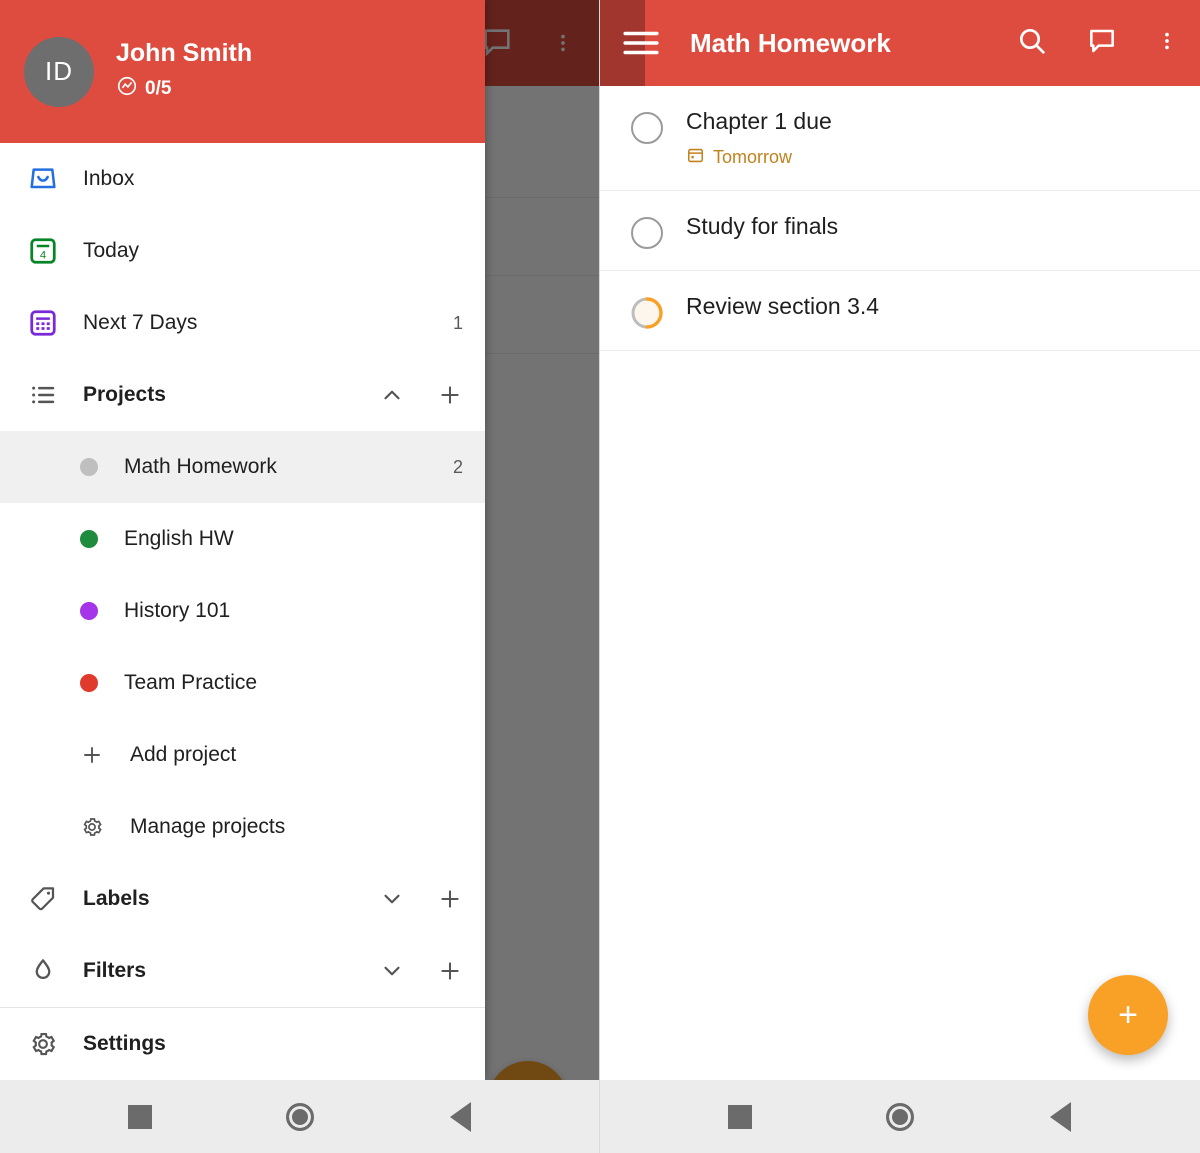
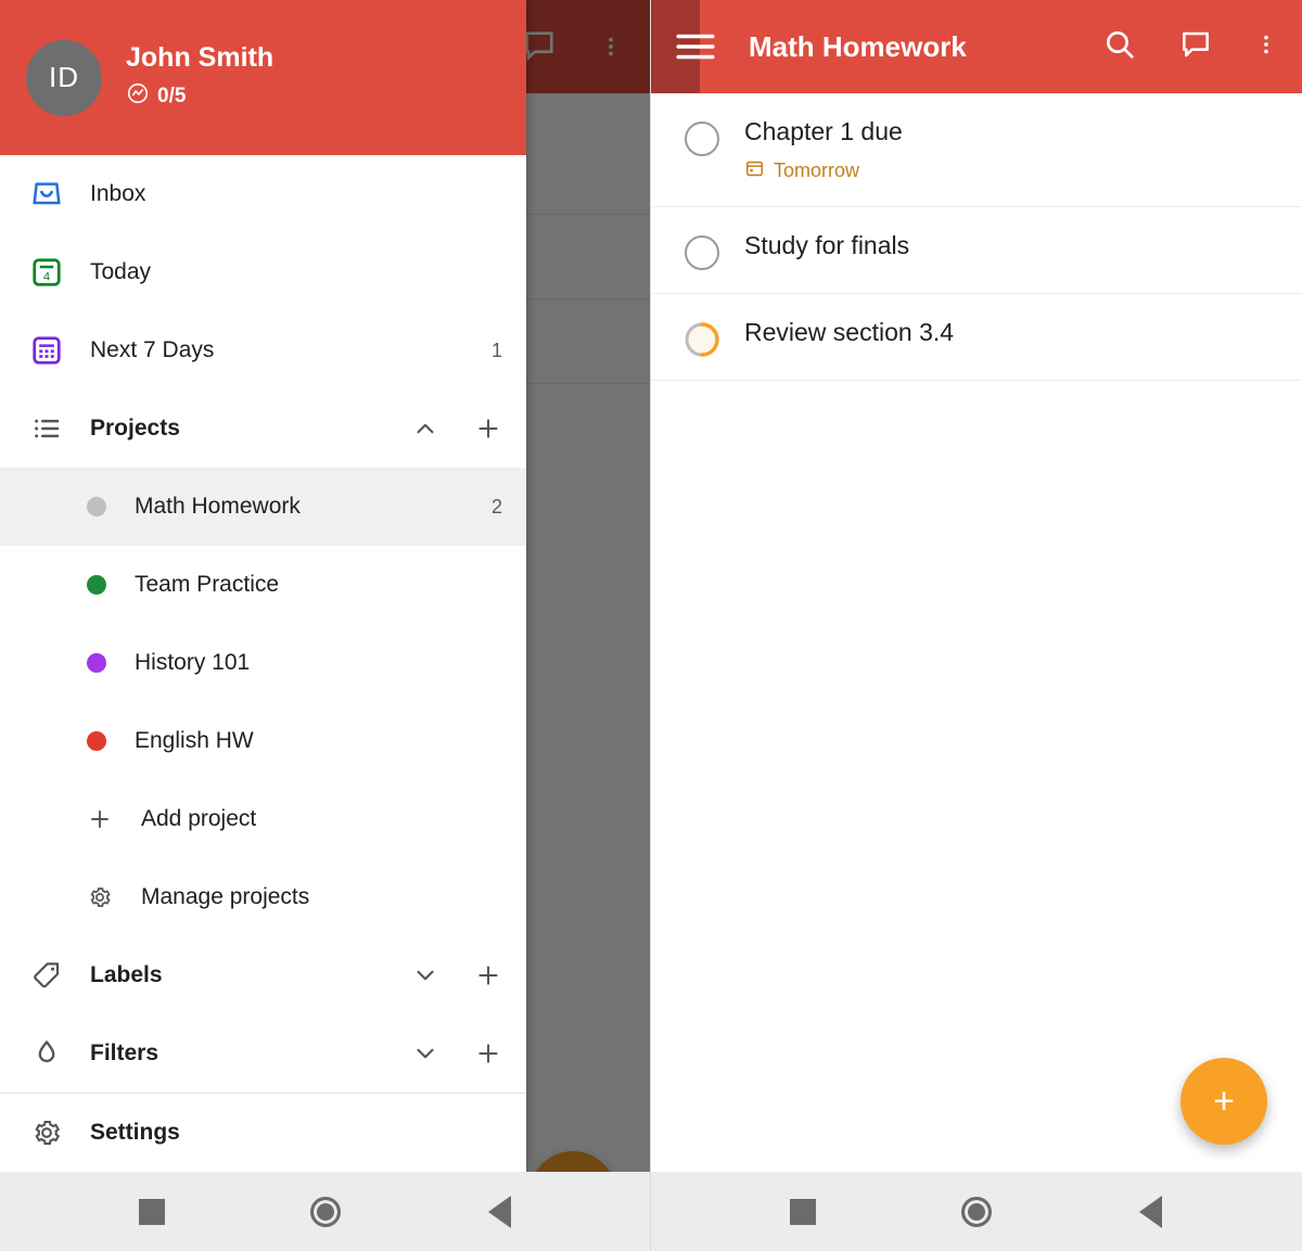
  ID
  John Smith
  0/5
  Inbox
  4
  Today
  Next 7 Days
  1
  Projects
  Math Homework
  2
- English HW
+ Team Practice
  History 101
- Team Practice
+ English HW
  Add project
  Manage projects
  Labels
  Filters
  Settings
  Math Homework
  Chapter 1 due
  Tomorrow
  Study for finals
  Review section 3.4
  +
